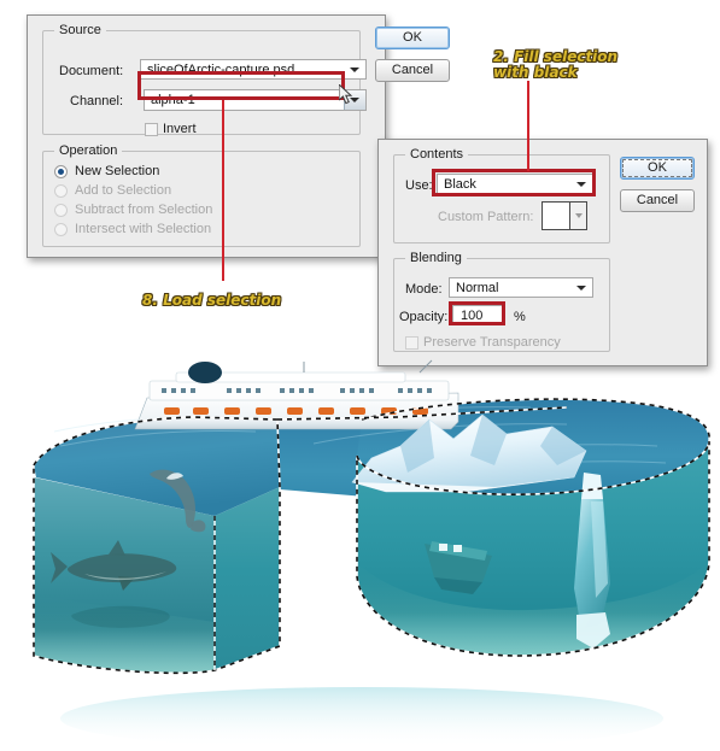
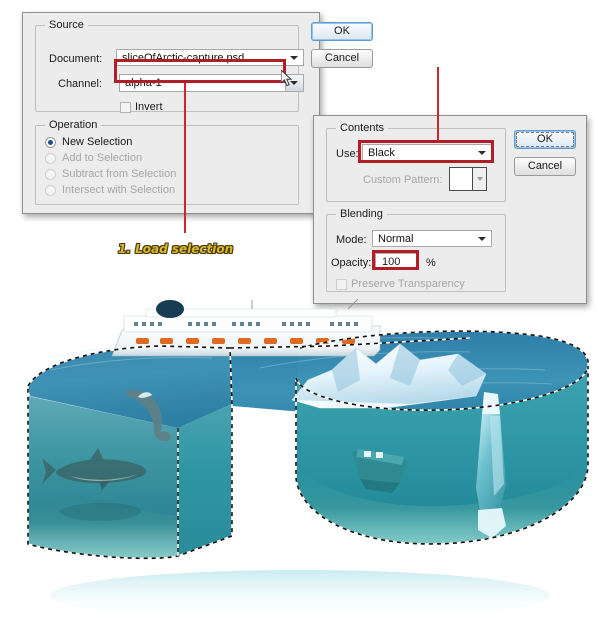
  Source
  Document:
  sliceOfArctic-capture.psd
  Channel:
  alpha-1
  Invert
  Operation
  New Selection
  Add to Selection
  Subtract from Selection
  Intersect with Selection
  OK
  Cancel
  Contents
  Use:
  Black
  Custom Pattern:
  Blending
  Mode:
  Normal
  Opacity:
  100
  %
  Preserve Transparency
  OK
  Cancel
- 8. Load selection
+ 1. Load selection
- 2. Fill selection
- with black
